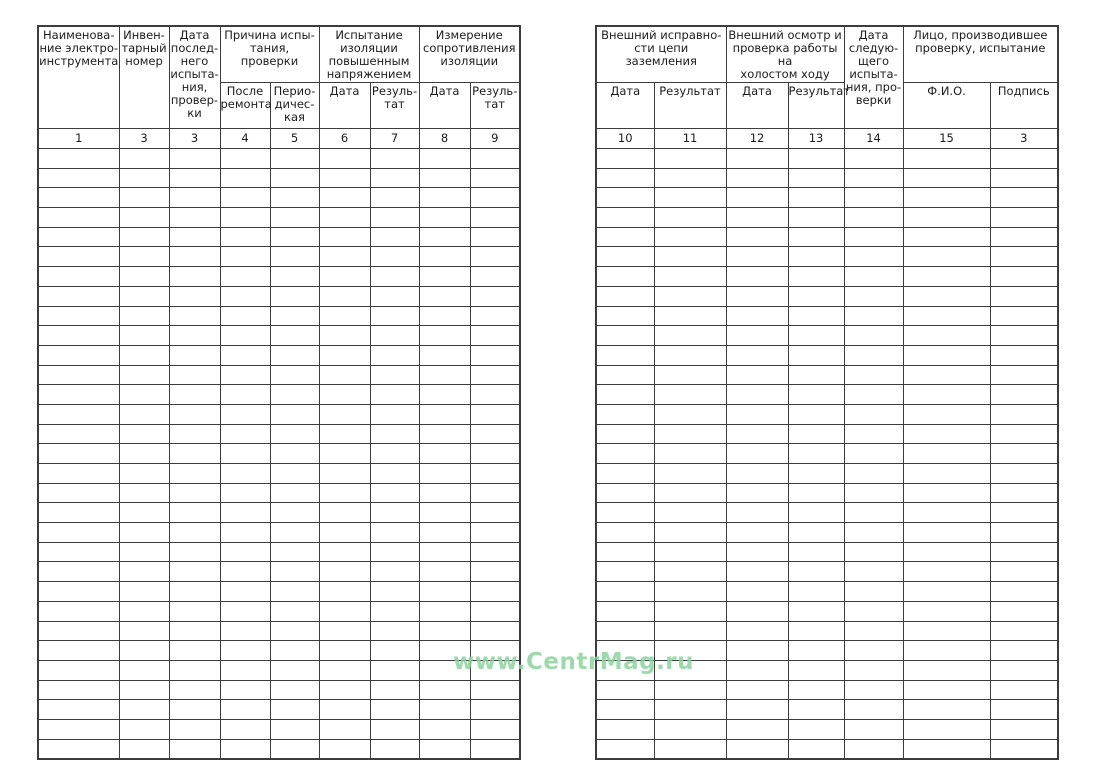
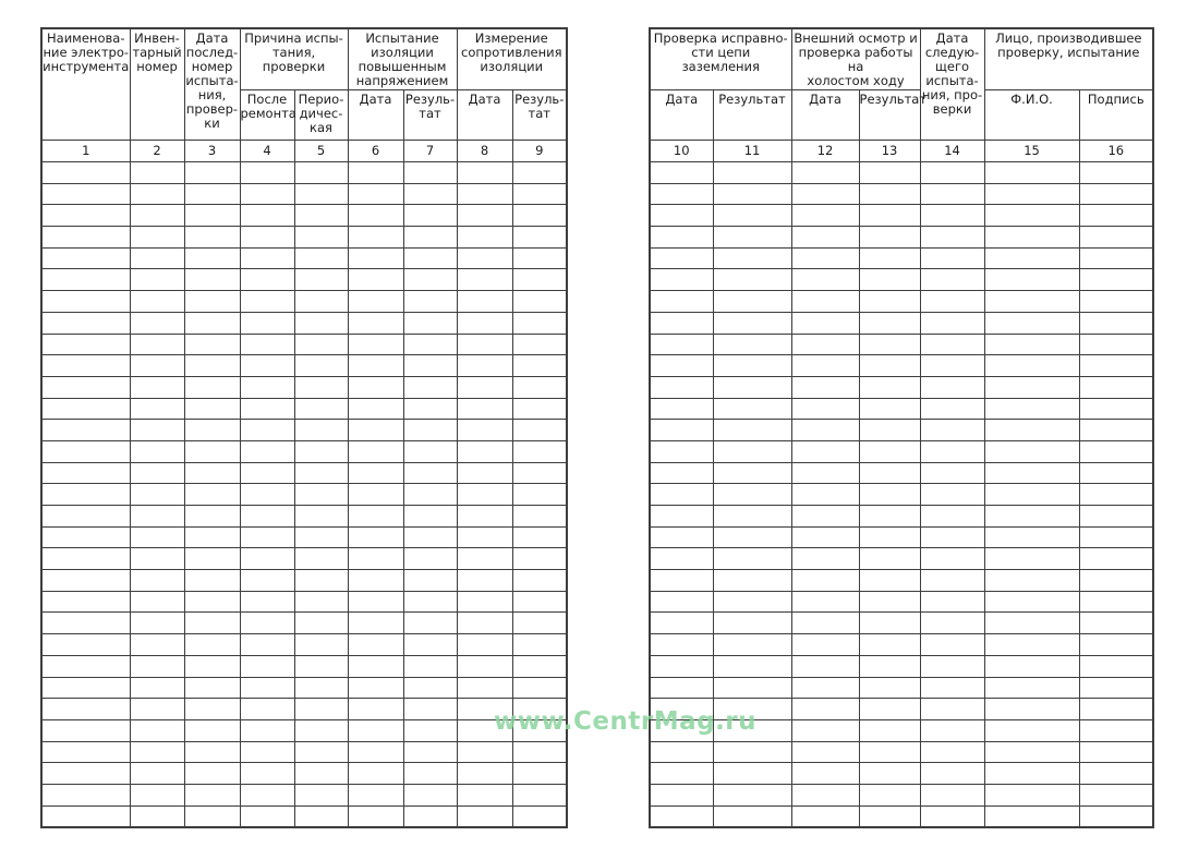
- Наименова- ние электро- инструмента	Инвен- тарный номер	Дата послед- него испыта- ния, провер- ки	Причина испы- тания, проверки	Испытание изоляции повышенным напряжением	Измерение сопротивления изоляции
+ Наименова- ние электро- инструмента	Инвен- тарный номер	Дата послед- номер испыта- ния, провер- ки	Причина испы- тания, проверки	Испытание изоляции повышенным напряжением	Измерение сопротивления изоляции
  После ремонта	Перио- дичес- кая	Дата	Резуль- тат	Дата	Резуль- тат
- 1	3	3	4	5	6	7	8	9
+ 1	2	3	4	5	6	7	8	9
- Внешний исправно- сти цепи заземления	Внешний осмотр и проверка работы на холостом ходу	Дата следую- щего испыта- ния, про- верки	Лицо, производившее проверку, испытание
+ Проверка исправно- сти цепи заземления	Внешний осмотр и проверка работы на холостом ходу	Дата следую- щего испыта- ния, про- верки	Лицо, производившее проверку, испытание
  Дата	Результат	Дата	Результат	Ф.И.О.	Подпись
- 10	11	12	13	14	15	3
+ 10	11	12	13	14	15	16
  www.CentrMag.ru
